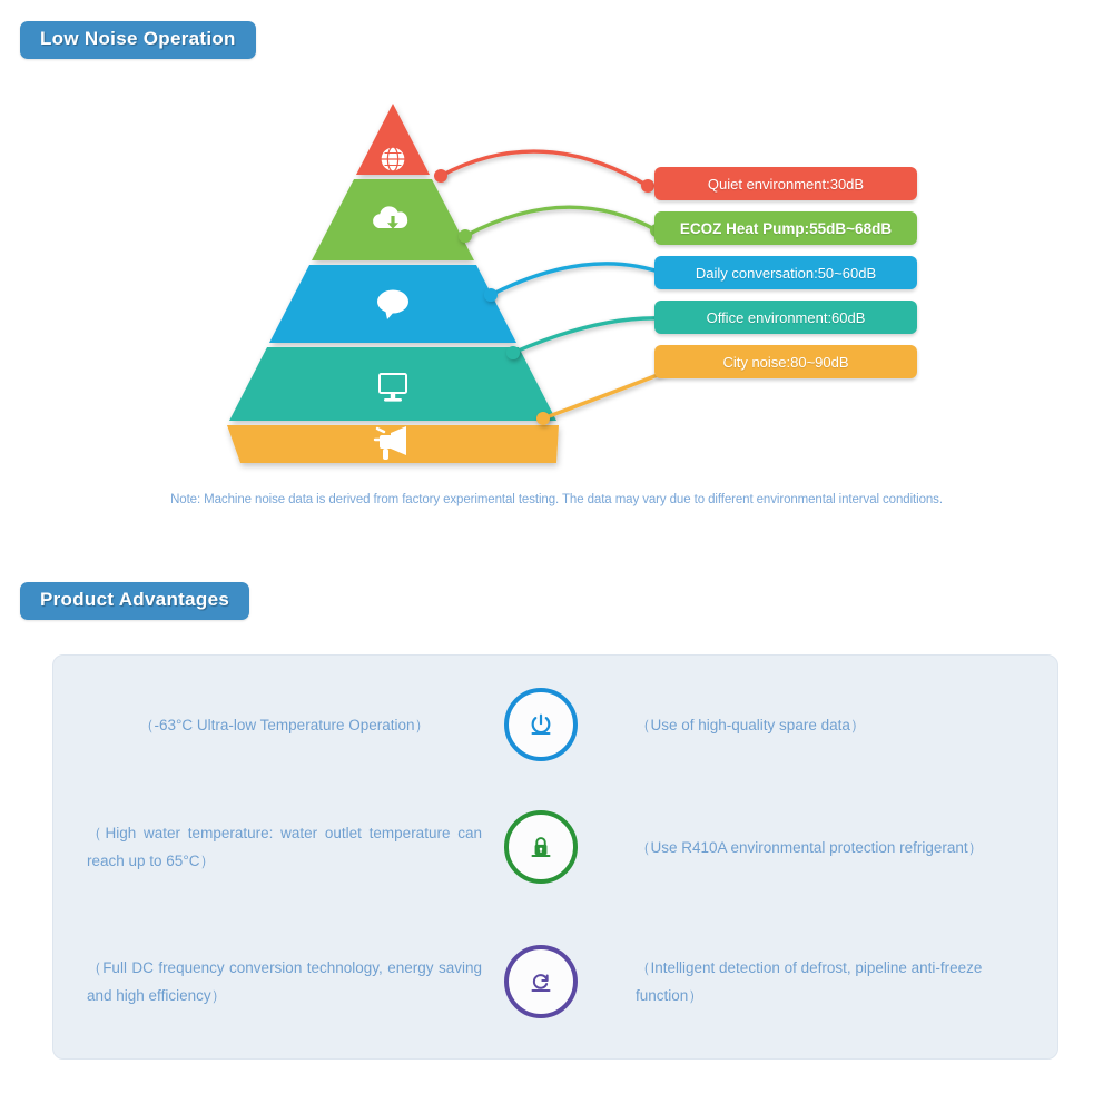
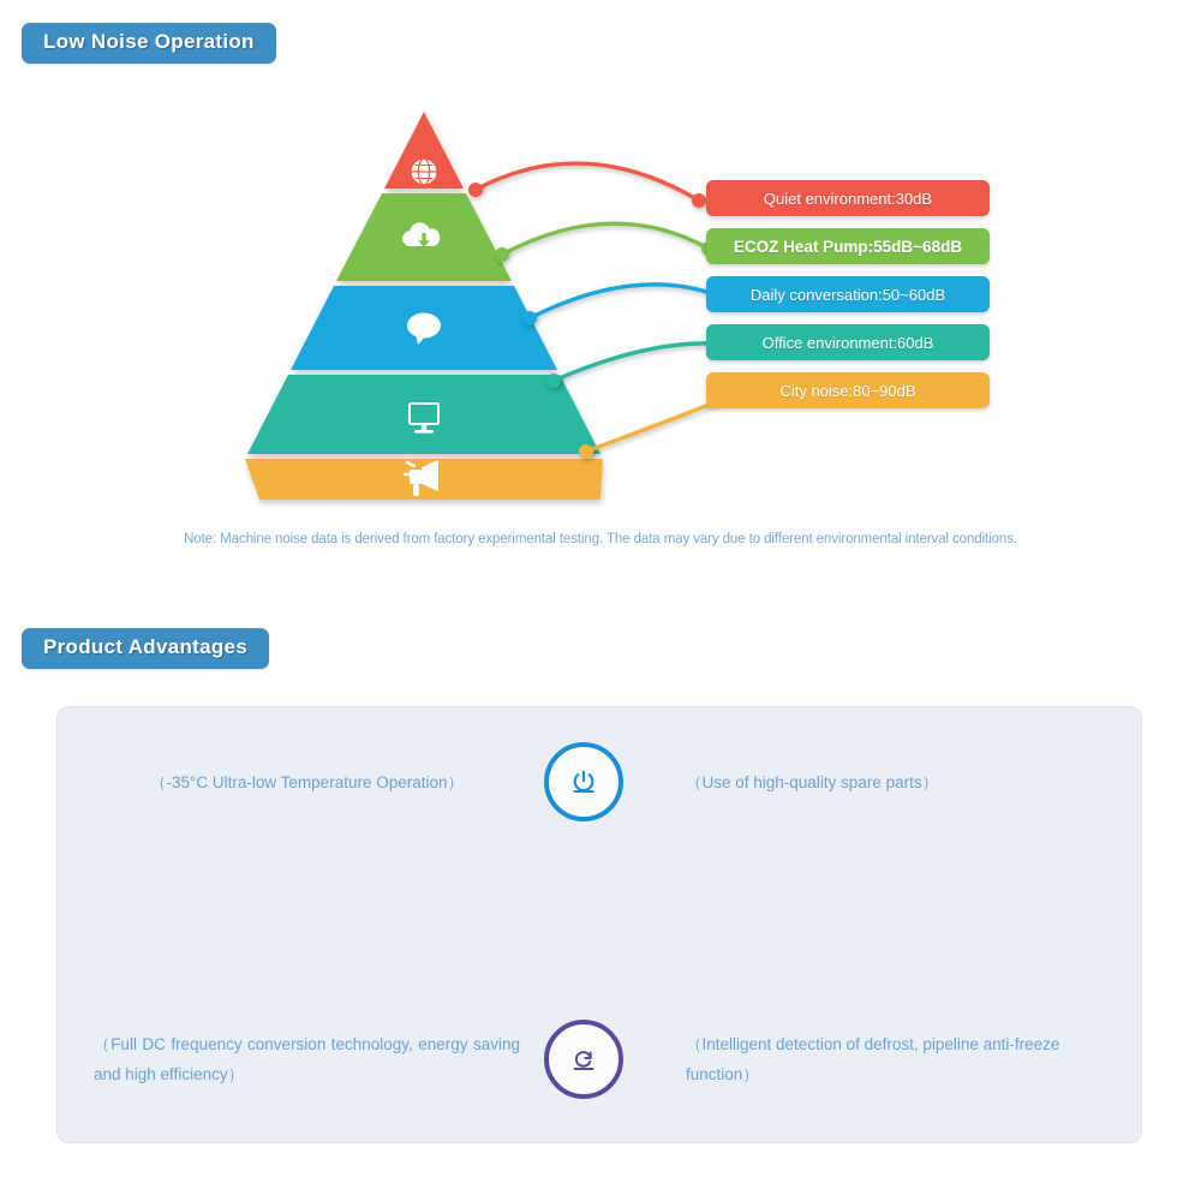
  Low Noise Operation
  Quiet environment:30dB
  ECOZ Heat Pump:55dB~68dB
  Daily conversation:50~60dB
  Office environment:60dB
  City noise:80~90dB
  Note: Machine noise data is derived from factory experimental testing. The data may vary due to different environmental interval conditions.
  Product Advantages
- （-63°C Ultra-low Temperature Operation）
+ （-35°C Ultra-low Temperature Operation）
- （Use of high-quality spare data）
+ （Use of high-quality spare parts）
- （High water temperature: water outlet temperature can reach up to 65°C）
- （Use R410A environmental protection refrigerant）
  （Full DC frequency conversion technology, energy saving and high efficiency）
  （Intelligent detection of defrost, pipeline anti-freeze function）
